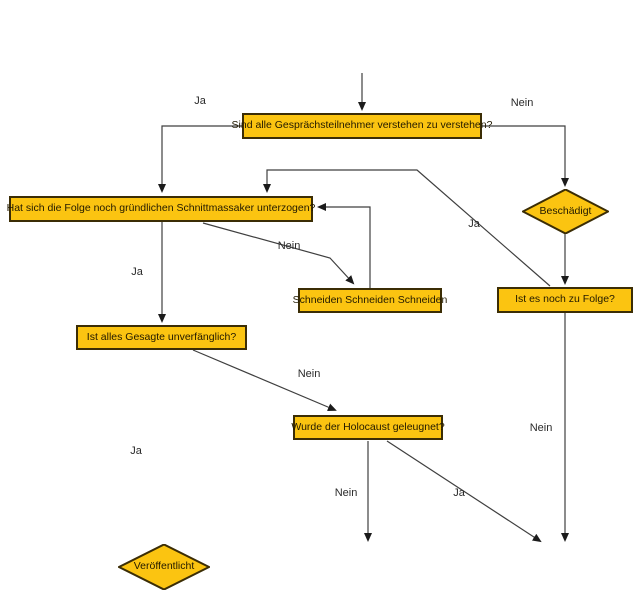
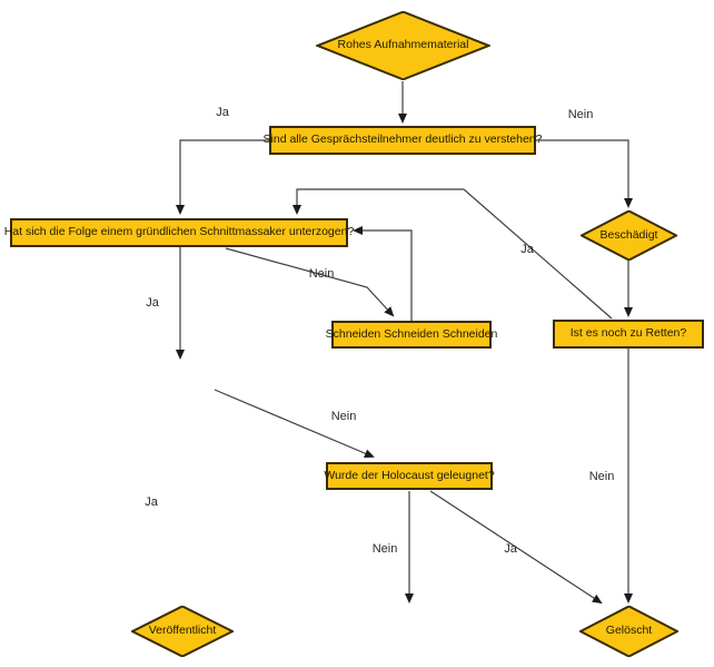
+ Rohes Aufnahmematerial
- Sind alle Gesprächsteilnehmer verstehen zu verstehen?
+ Sind alle Gesprächsteilnehmer deutlich zu verstehen?
- Hat sich die Folge noch gründlichen Schnittmassaker unterzogen?
+ Hat sich die Folge einem gründlichen Schnittmassaker unterzogen?
  Schneiden Schneiden Schneiden
  Beschädigt
- Ist es noch zu Folge?
+ Ist es noch zu Retten?
- Ist alles Gesagte unverfänglich?
  Wurde der Holocaust geleugnet?
  Veröffentlicht
+ Gelöscht
  Ja
  Nein
  Ja
  Nein
  Ja
  Nein
  Nein
  Ja
  Nein
  Ja
